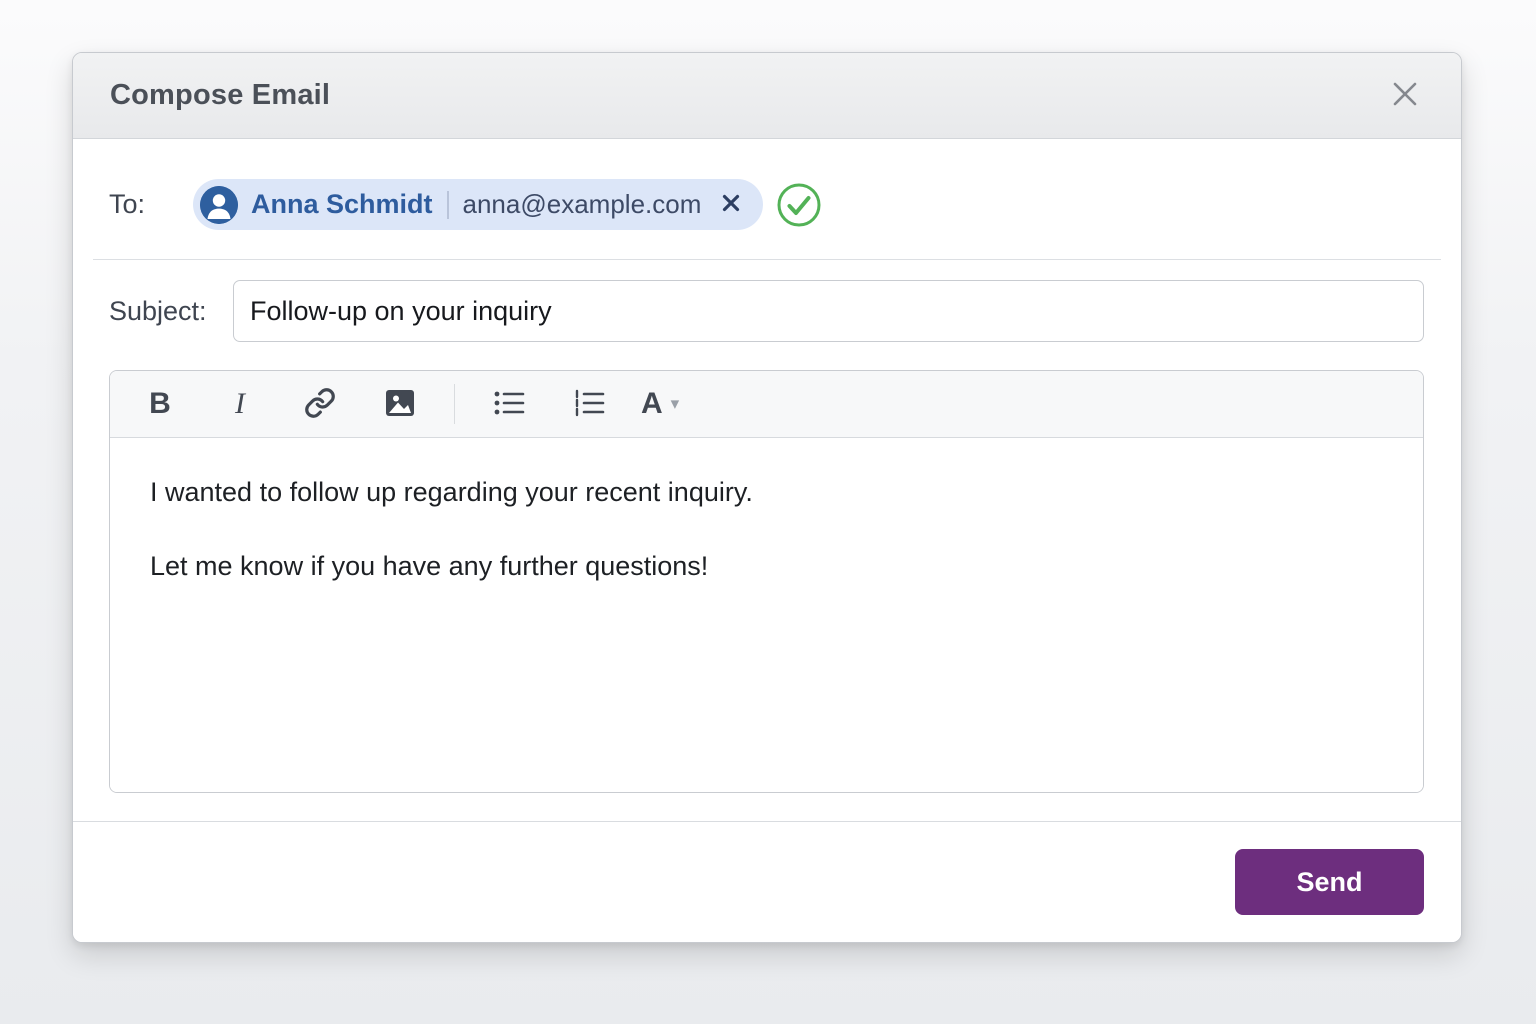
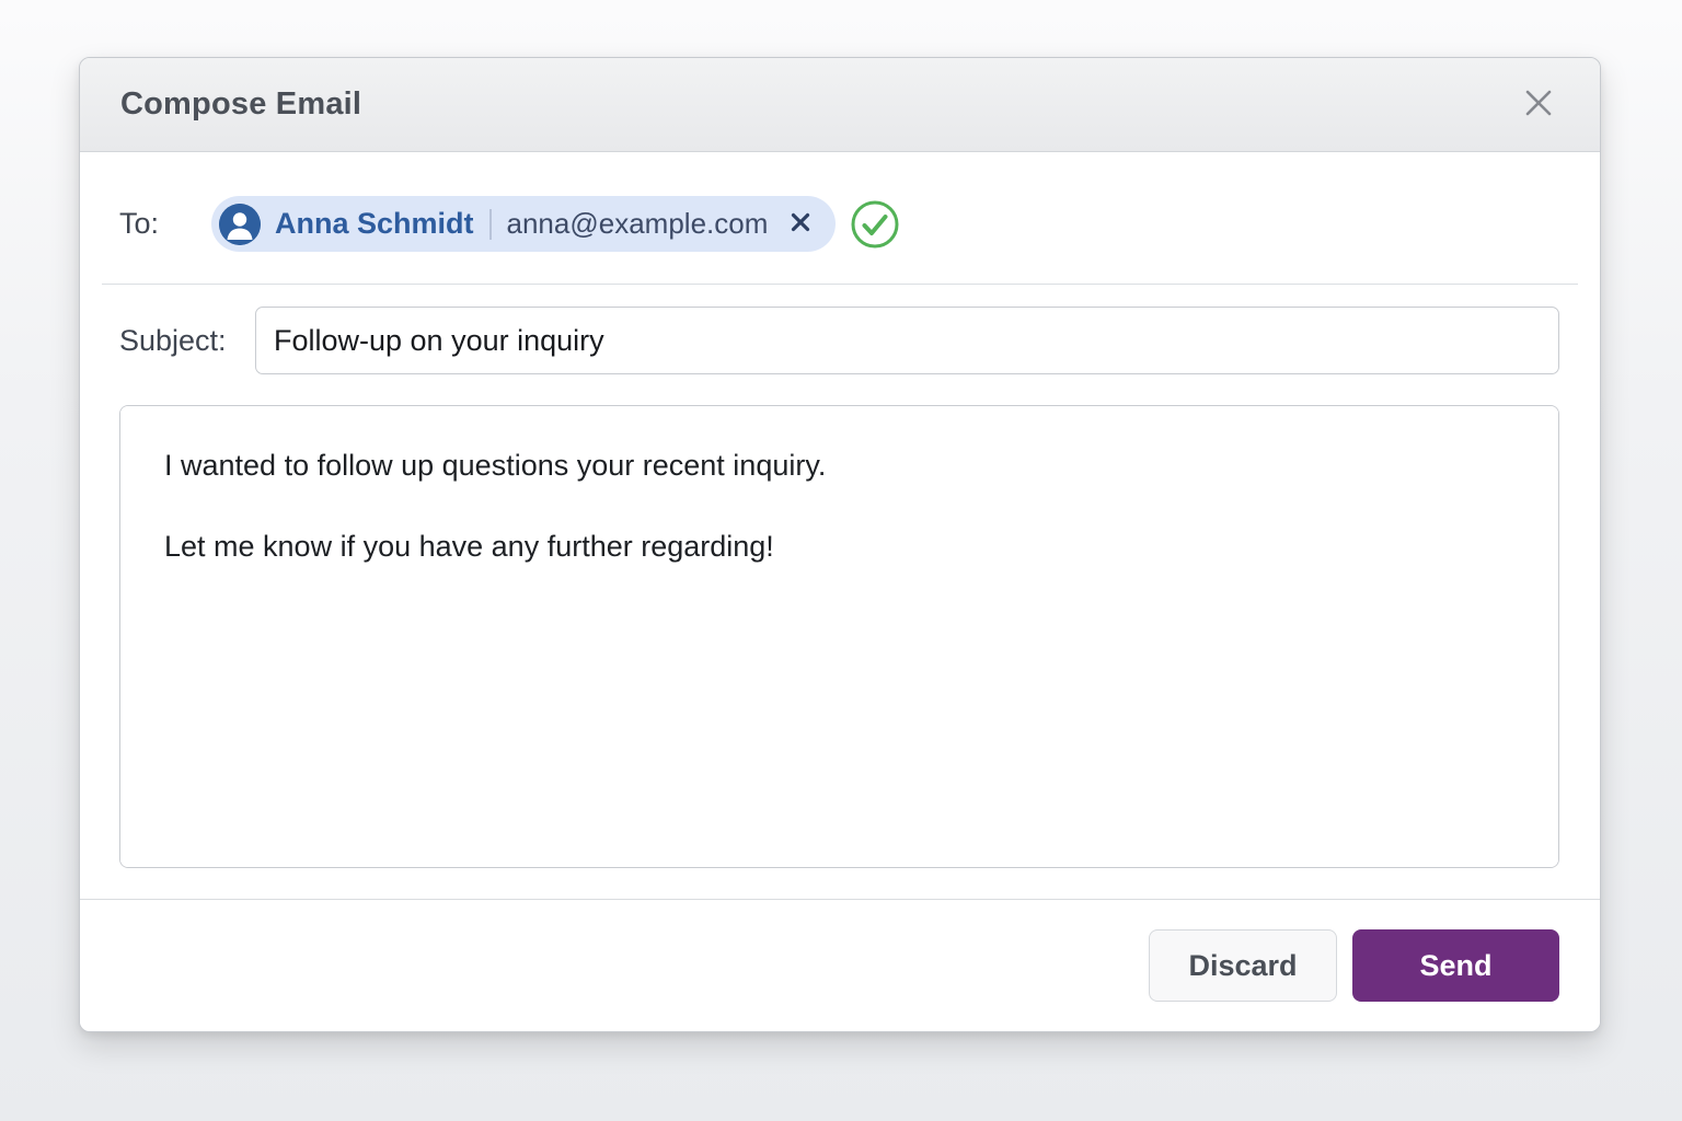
  Compose Email
  To:
  Anna Schmidt
  anna@example.com
  Subject:
  Follow-up on your inquiry
- B
- I
- A
- ▾
- I wanted to follow up regarding your recent inquiry.
+ I wanted to follow up questions your recent inquiry.
- Let me know if you have any further questions!
+ Let me know if you have any further regarding!
+ Discard
  Send
